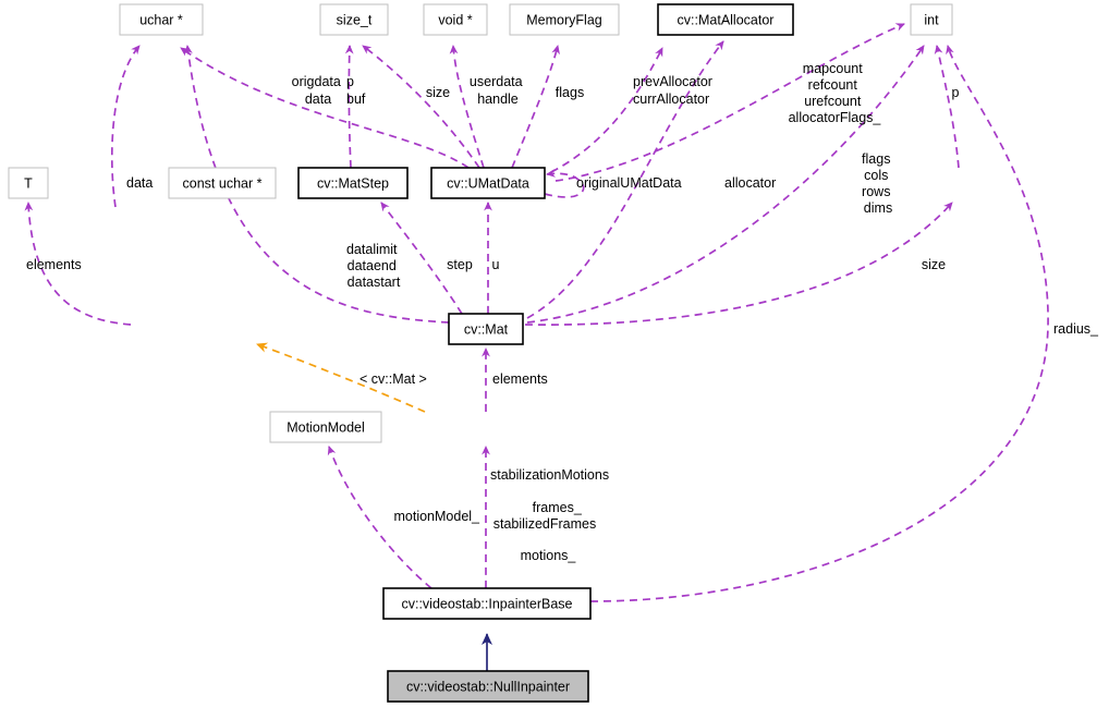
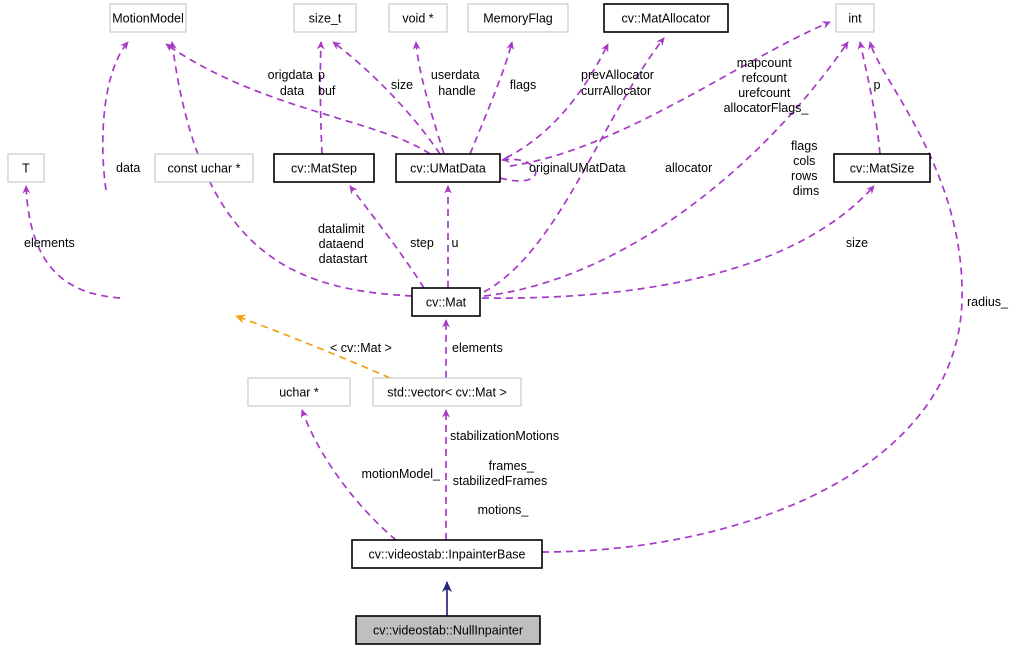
- uchar *
+ MotionModel
  size_t
  void *
  MemoryFlag
  cv::MatAllocator
  int
  T
  const uchar *
  cv::MatStep
  cv::UMatData
+ cv::MatSize
  cv::Mat
- MotionModel
+ uchar *
+ std::vector< cv::Mat >
  cv::videostab::InpainterBase
  cv::videostab::NullInpainter
  origdata data
  p buf
  size
  userdata handle
  flags
  prevAllocator currAllocator
  mapcount refcount urefcount allocatorFlags_
  p
  data
  originalUMatData
  allocator
  flags cols rows dims
  elements
  datalimit dataend datastart
  step
  u
  size
  radius_
  < cv::Mat >
  elements
  stabilizationMotions
  motionModel_
  frames_ stabilizedFrames
  motions_
